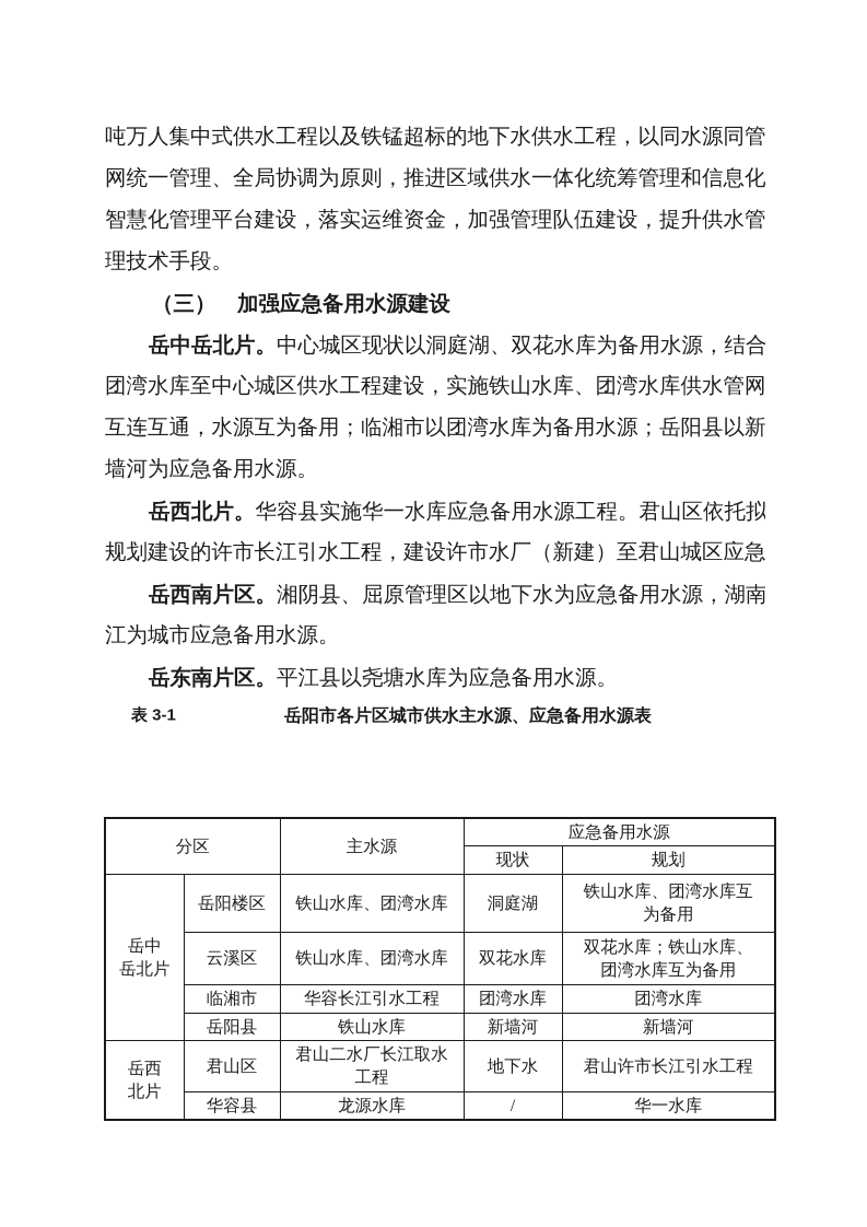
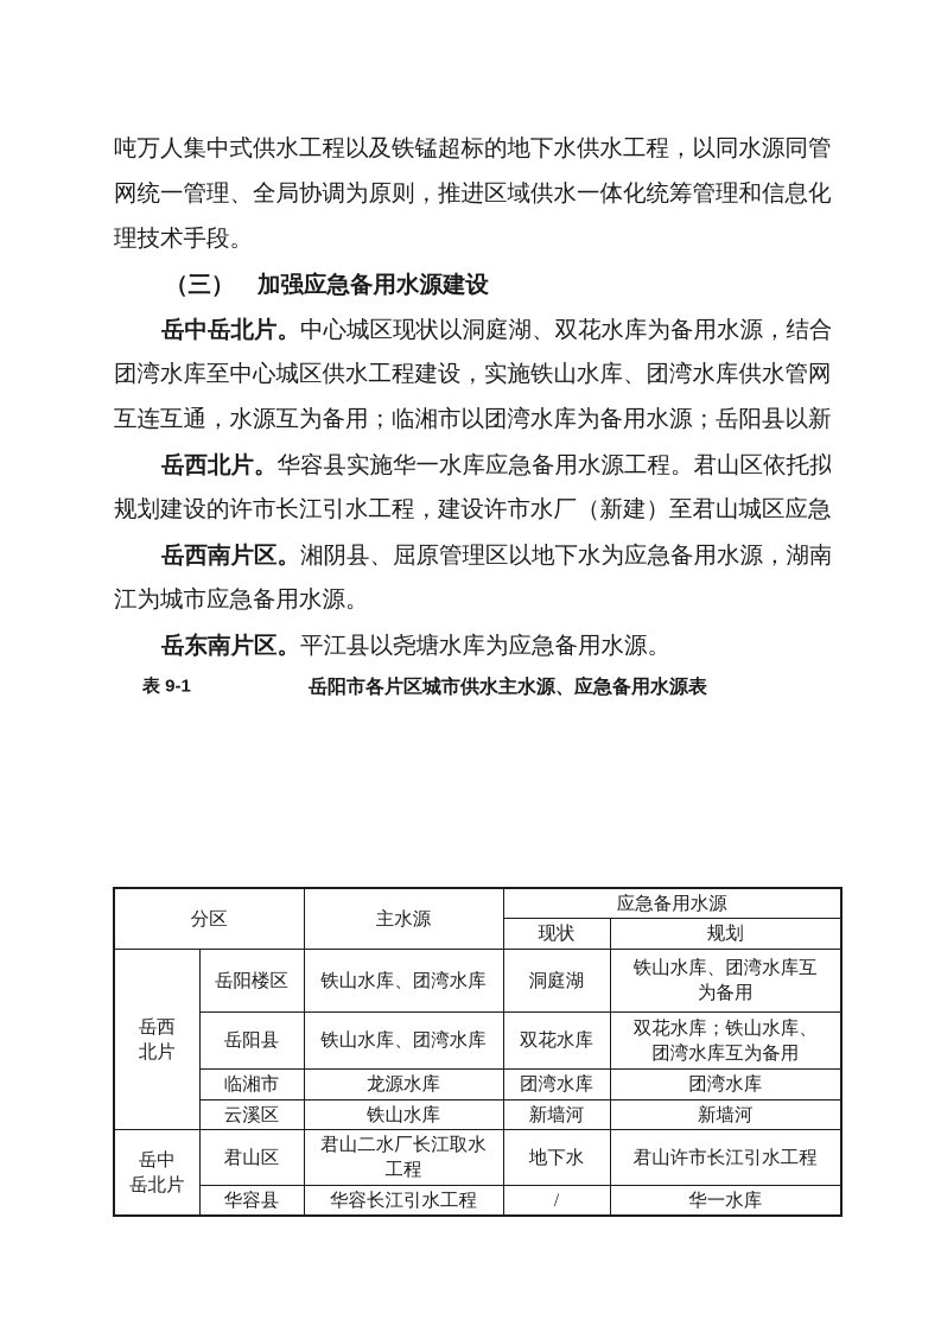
  吨万人集中式供水工程以及铁锰超标的地下水供水工程，以同水源同管
  网统一管理、全局协调为原则，推进区域供水一体化统筹管理和信息化
- 智慧化管理平台建设，落实运维资金，加强管理队伍建设，提升供水管
  理技术手段。
  （三） 加强应急备用水源建设
  岳中岳北片。中心城区现状以洞庭湖、双花水库为备用水源，结合
  团湾水库至中心城区供水工程建设，实施铁山水库、团湾水库供水管网
  互连互通，水源互为备用；临湘市以团湾水库为备用水源；岳阳县以新
- 墙河为应急备用水源。
  岳西北片。华容县实施华一水库应急备用水源工程。君山区依托拟
  规划建设的许市长江引水工程，建设许市水厂（新建）至君山城区应急
  岳西南片区。湘阴县、屈原管理区以地下水为应急备用水源，湖南
  江为城市应急备用水源。
  岳东南片区。平江县以尧塘水库为应急备用水源。
- 表 3-1
+ 表 9-1
  岳阳市各片区城市供水主水源、应急备用水源表
  分区	主水源	应急备用水源
  现状	规划
- 岳中 岳北片	岳阳楼区	铁山水库、团湾水库	洞庭湖	铁山水库、团湾水库互 为备用
+ 岳西 北片	岳阳楼区	铁山水库、团湾水库	洞庭湖	铁山水库、团湾水库互 为备用
- 云溪区	铁山水库、团湾水库	双花水库	双花水库；铁山水库、 团湾水库互为备用
+ 岳阳县	铁山水库、团湾水库	双花水库	双花水库；铁山水库、 团湾水库互为备用
- 临湘市	华容长江引水工程	团湾水库	团湾水库
+ 临湘市	龙源水库	团湾水库	团湾水库
- 岳阳县	铁山水库	新墙河	新墙河
+ 云溪区	铁山水库	新墙河	新墙河
- 岳西 北片	君山区	君山二水厂长江取水 工程	地下水	君山许市长江引水工程
+ 岳中 岳北片	君山区	君山二水厂长江取水 工程	地下水	君山许市长江引水工程
- 华容县	龙源水库	/	华一水库
+ 华容县	华容长江引水工程	/	华一水库
